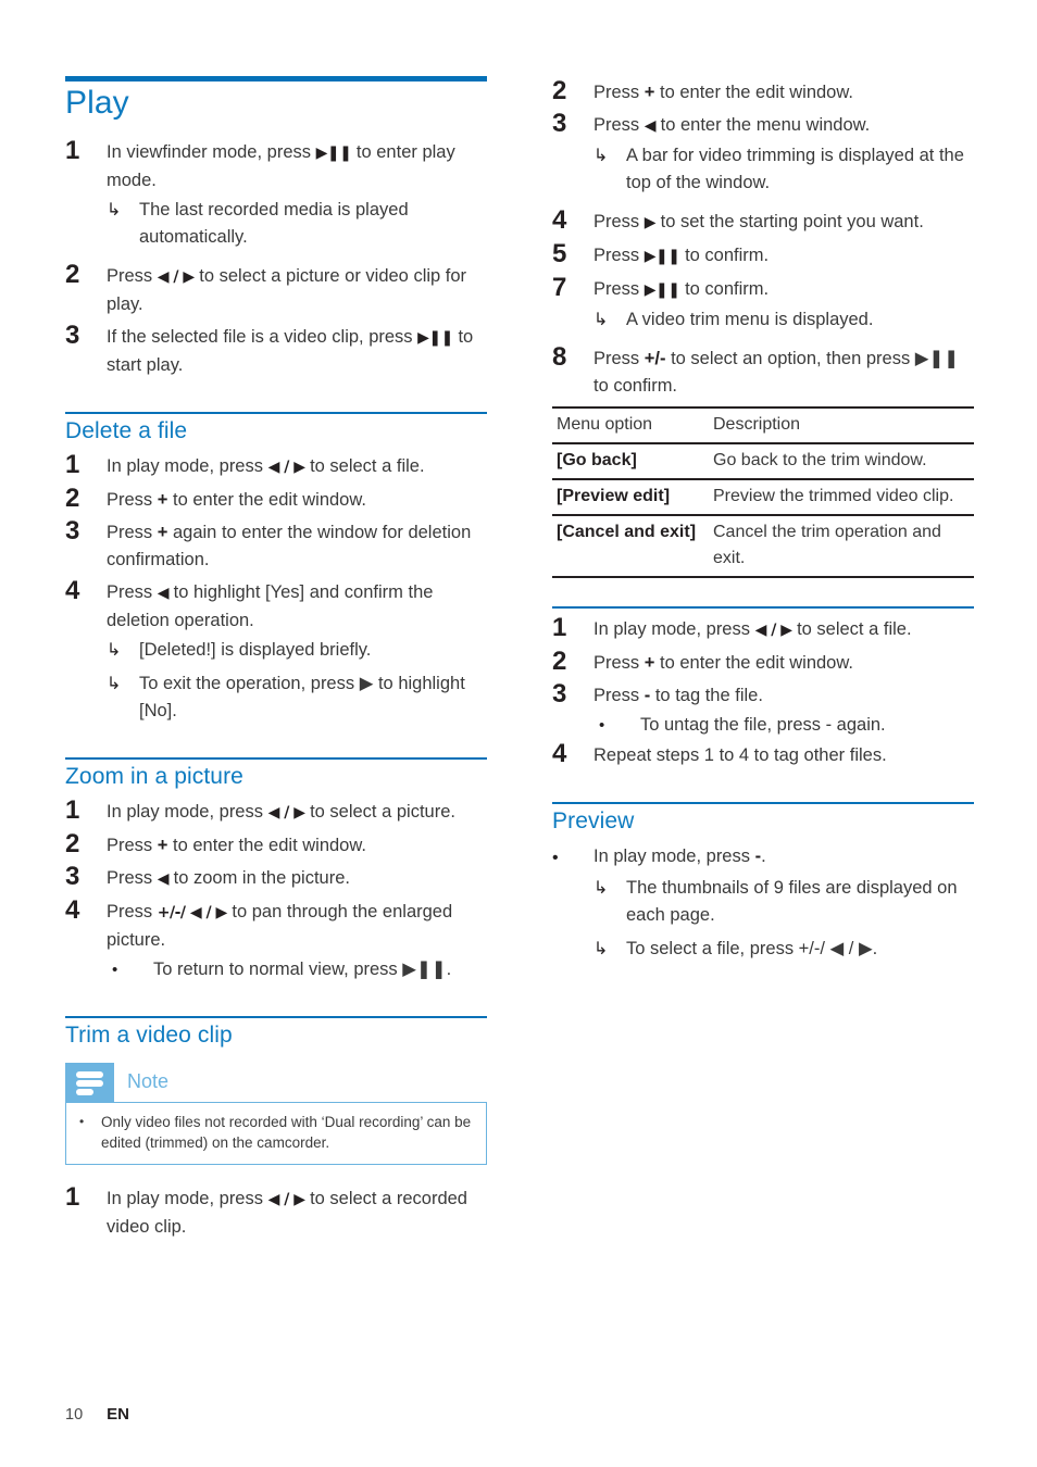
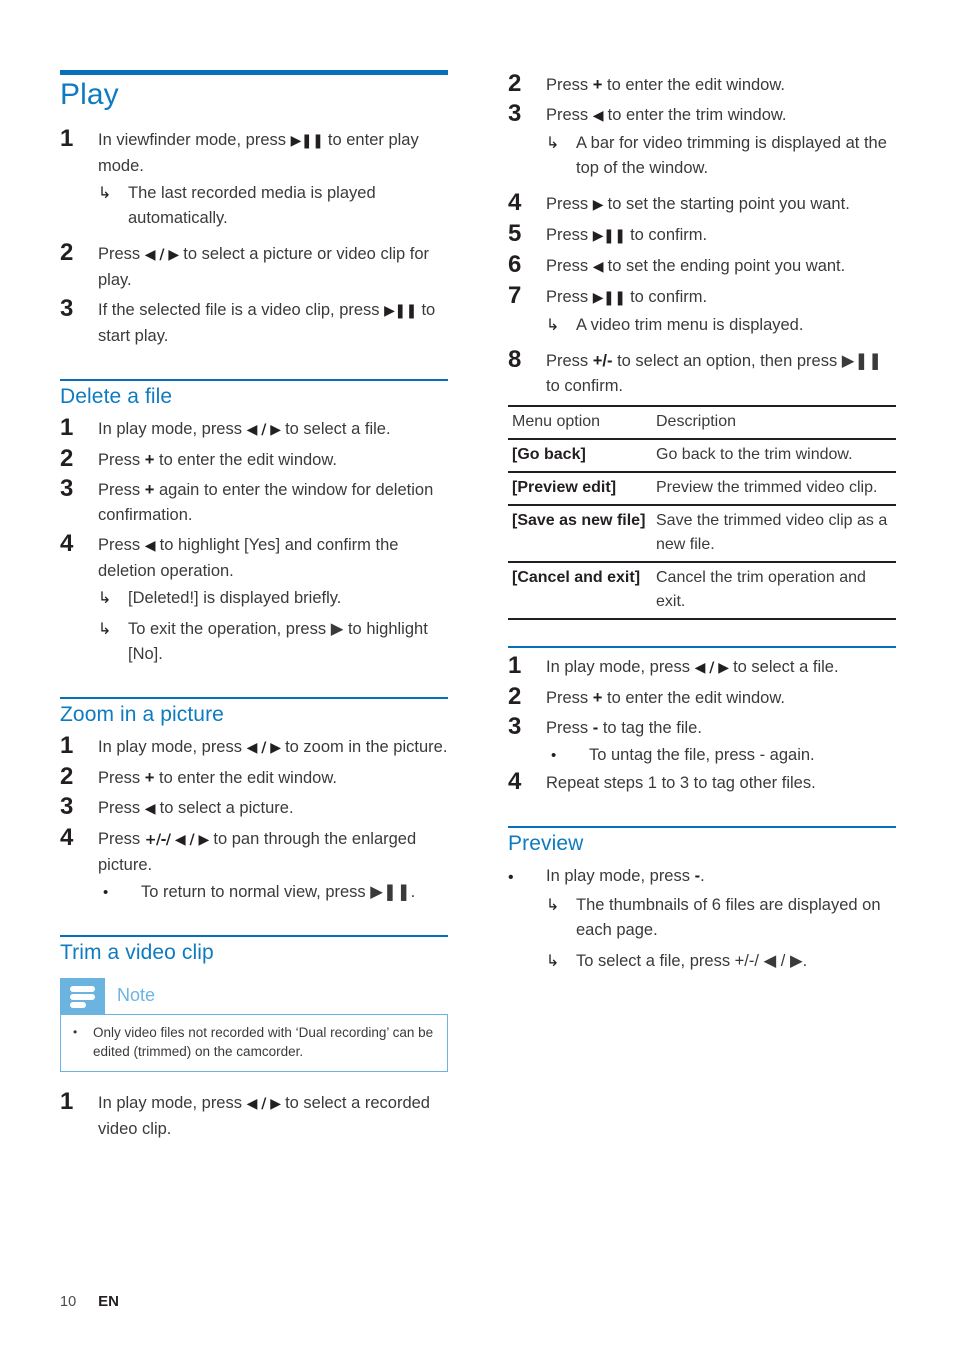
  Play
  1
  In viewfinder mode, press ▶❚❚ to enter play mode.
  ↳
  The last recorded media is played automatically.
  2
  Press ◀ / ▶ to select a picture or video clip for play.
  3
  If the selected file is a video clip, press ▶❚❚ to start play.
  Delete a file
  1
  In play mode, press ◀ / ▶ to select a file.
  2
  Press + to enter the edit window.
  3
  Press + again to enter the window for deletion confirmation.
  4
  Press ◀ to highlight [Yes] and confirm the deletion operation.
  ↳
  [Deleted!] is displayed briefly.
  ↳
  To exit the operation, press ▶ to highlight [No].
  Zoom in a picture
  1
- In play mode, press ◀ / ▶ to select a picture.
+ In play mode, press ◀ / ▶ to zoom in the picture.
  2
  Press + to enter the edit window.
  3
- Press ◀ to zoom in the picture.
+ Press ◀ to select a picture.
  4
  Press +/-/ ◀ / ▶ to pan through the enlarged picture.
  •
  To return to normal view, press ▶❚❚.
  Trim a video clip
  Note
  •
  Only video files not recorded with ‘Dual recording’ can be edited (trimmed) on the camcorder.
  1
  In play mode, press ◀ / ▶ to select a recorded video clip.
  2
  Press + to enter the edit window.
  3
- Press ◀ to enter the menu window.
+ Press ◀ to enter the trim window.
  ↳
  A bar for video trimming is displayed at the top of the window.
  4
  Press ▶ to set the starting point you want.
  5
  Press ▶❚❚ to confirm.
+ 6
+ Press ◀ to set the ending point you want.
  7
  Press ▶❚❚ to confirm.
  ↳
  A video trim menu is displayed.
  8
  Press +/- to select an option, then press ▶❚❚ to confirm.
  Menu option	Description
  [Go back]	Go back to the trim window.
  [Preview edit]	Preview the trimmed video clip.
+ [Save as new file]	Save the trimmed video clip as a new file.
  [Cancel and exit]	Cancel the trim operation and exit.
  1
  In play mode, press ◀ / ▶ to select a file.
  2
  Press + to enter the edit window.
  3
  Press - to tag the file.
  •
  To untag the file, press - again.
  4
- Repeat steps 1 to 4 to tag other files.
+ Repeat steps 1 to 3 to tag other files.
  Preview
  •
  In play mode, press -.
  ↳
- The thumbnails of 9 files are displayed on each page.
+ The thumbnails of 6 files are displayed on each page.
  ↳
  To select a file, press +/-/ ◀ / ▶.
  10
  EN
